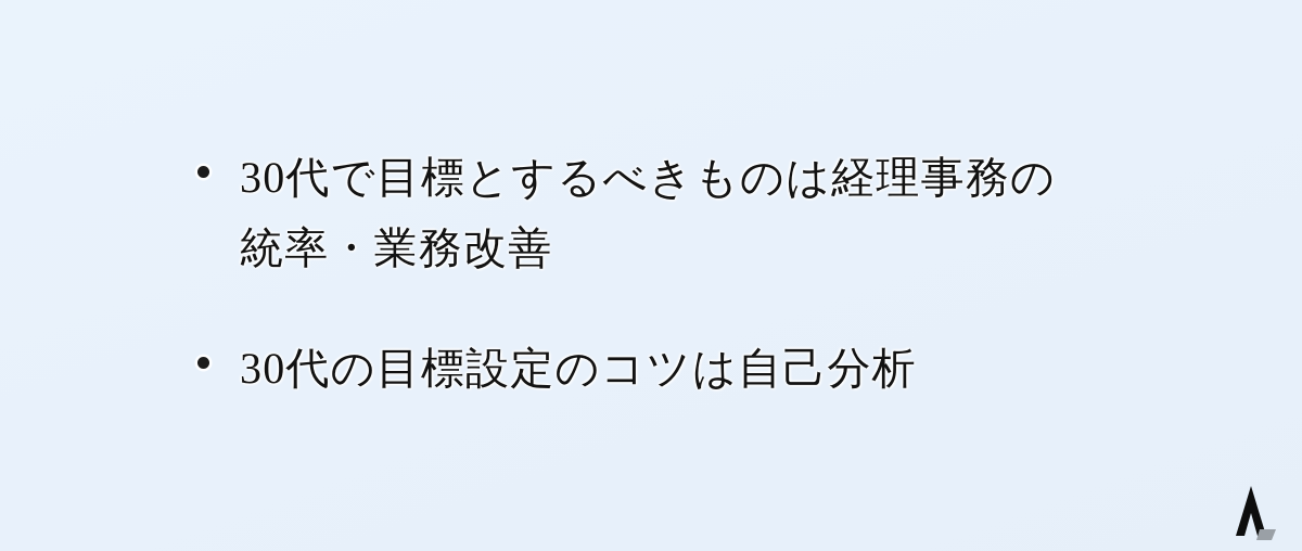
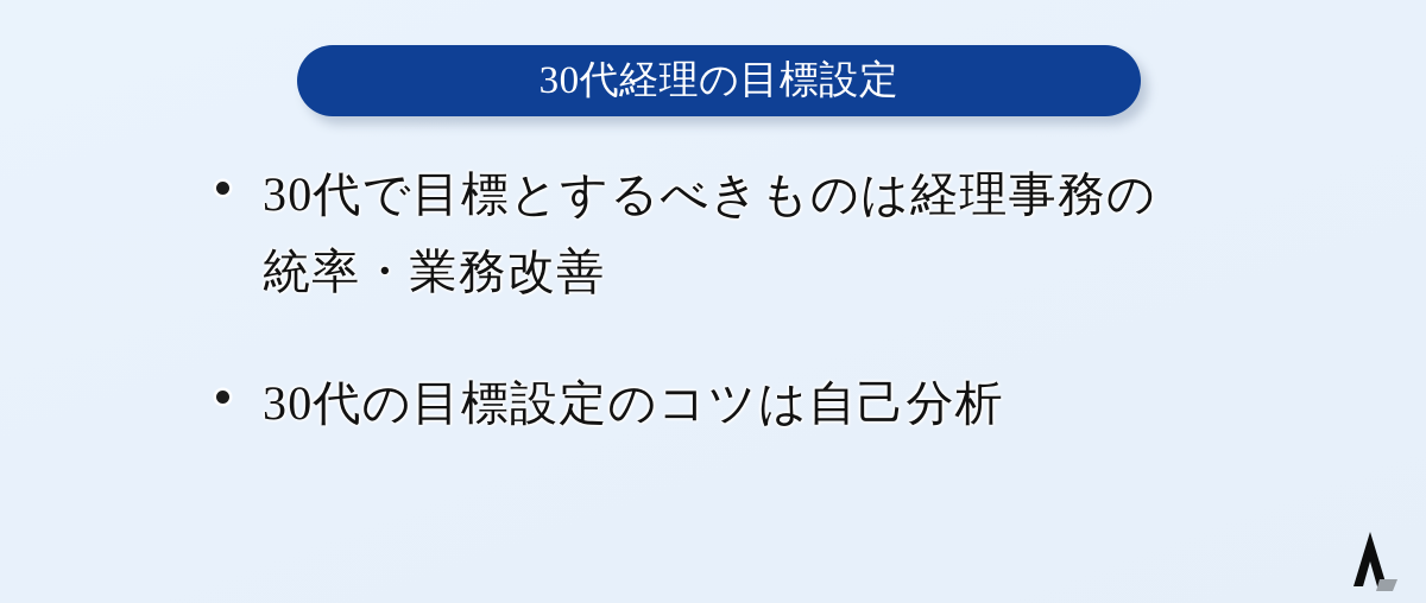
+ 30代経理の目標設定
  30代で目標とするべきものは経理事務の
  統率・業務改善
  30代の目標設定のコツは自己分析
